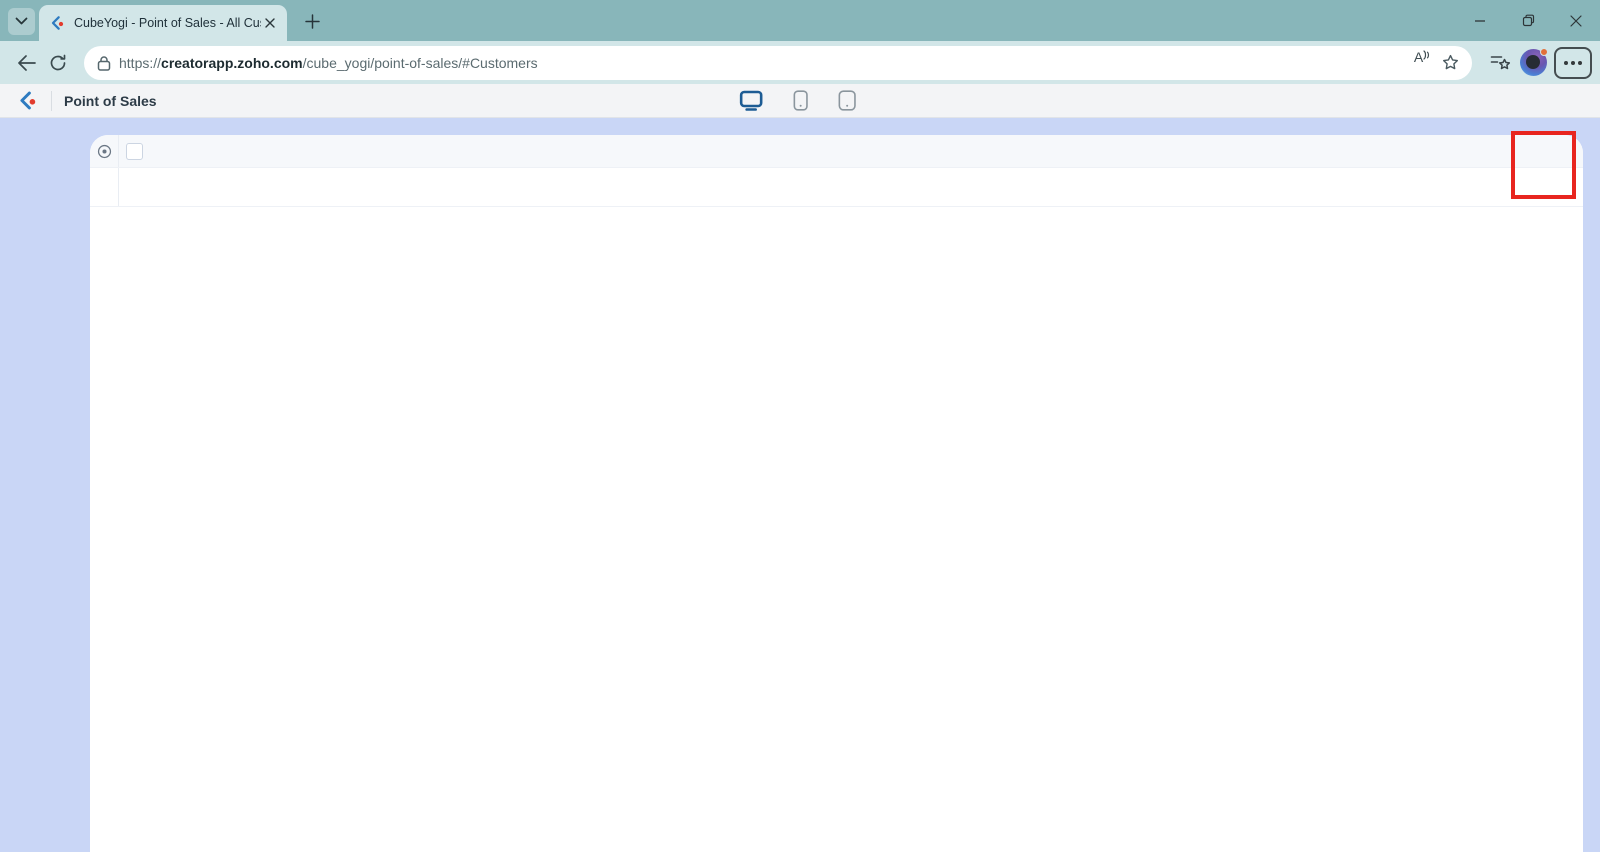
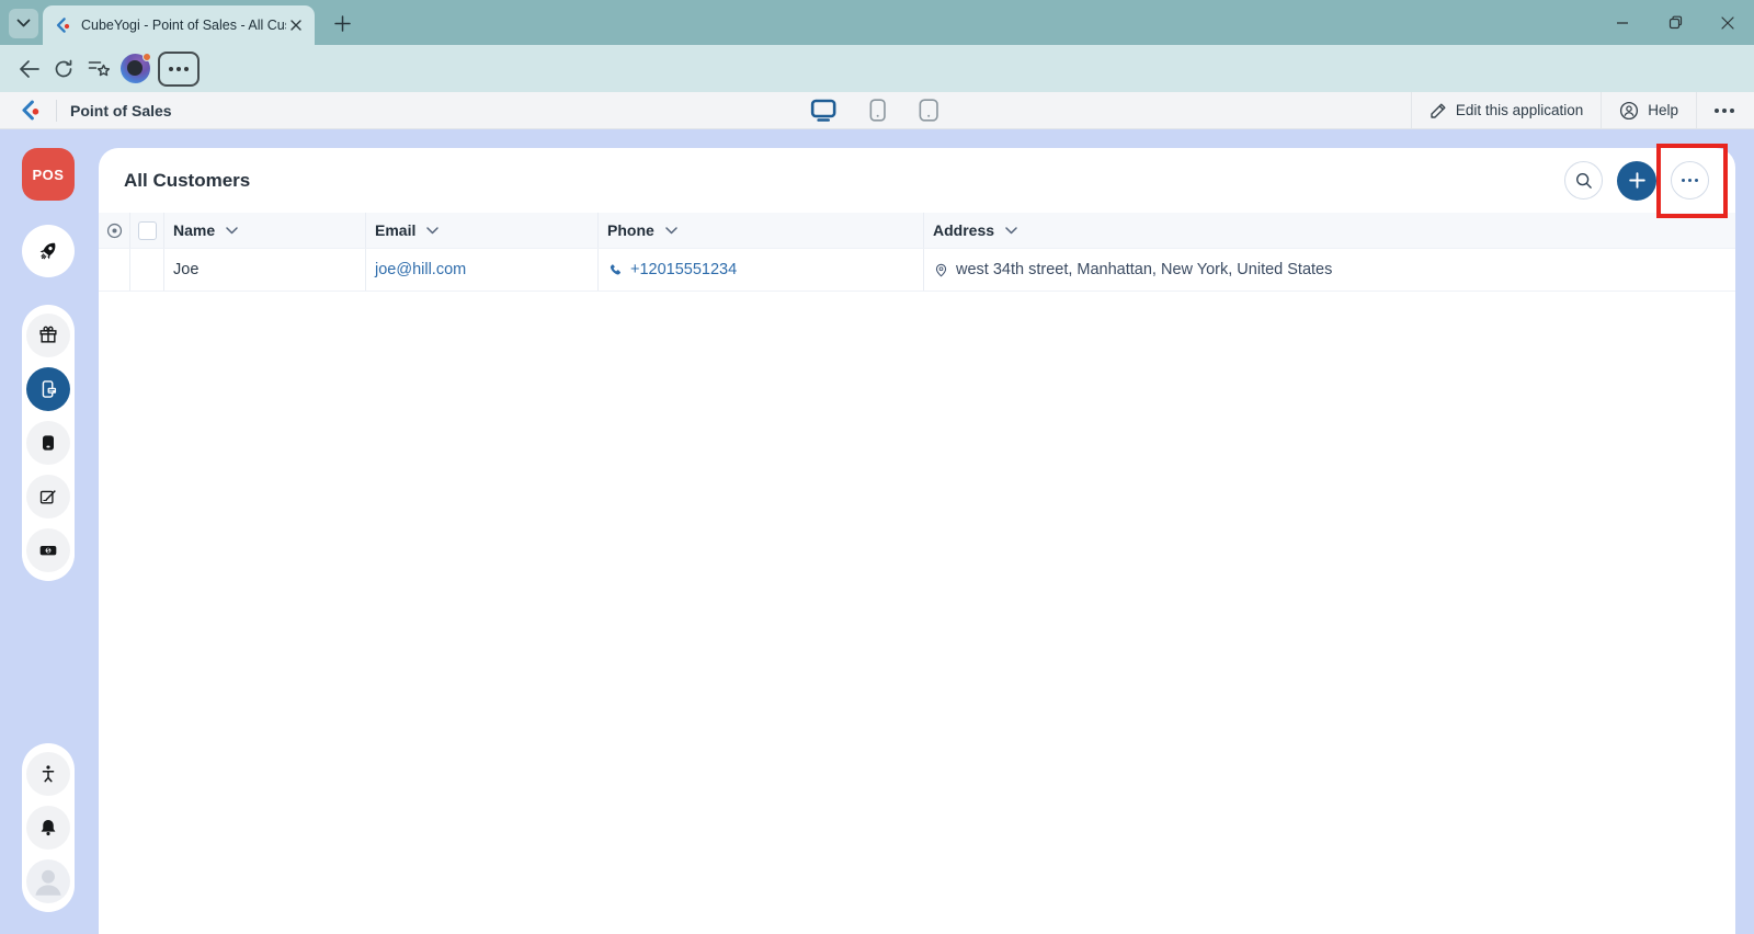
  CubeYogi - Point of Sales - All Cu
- https://creatorapp.zoho.com/cube_yogi/point-of-sales/#Customers
- A
  Point of Sales
+ Edit this application
+ Help
+ POS
+ All Customers
+ Name
+ Email
+ Phone
+ Address
+ Joe
+ joe@hill.com
+ +12015551234
+ west 34th street, Manhattan, New York, United States
